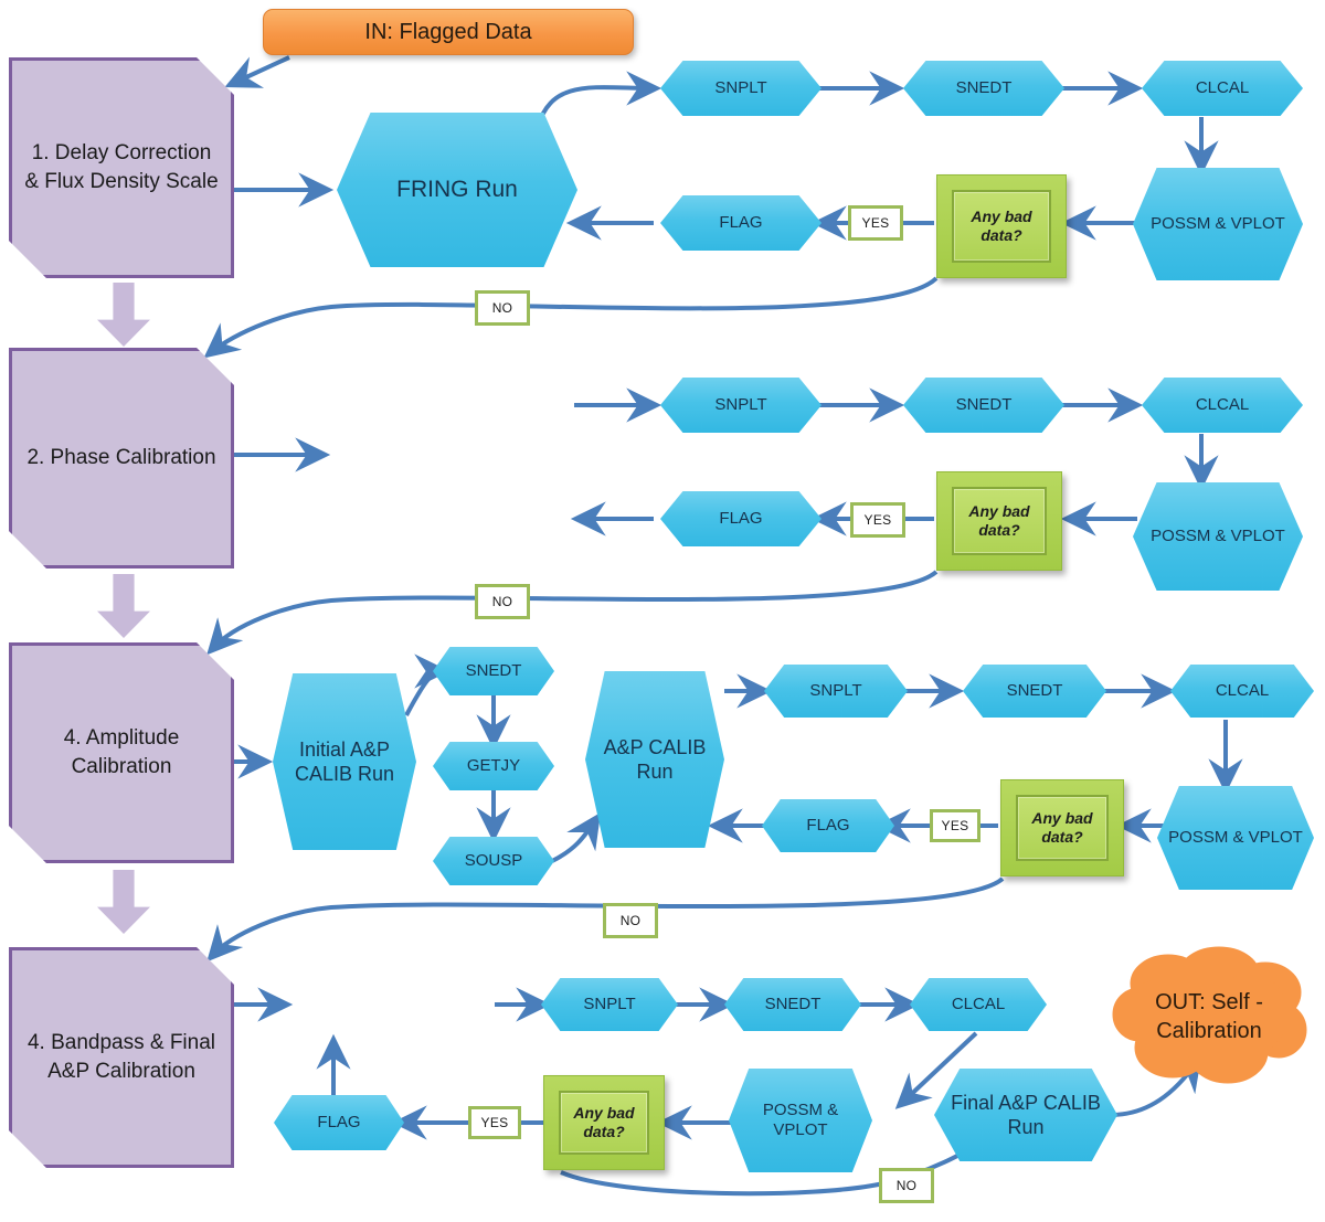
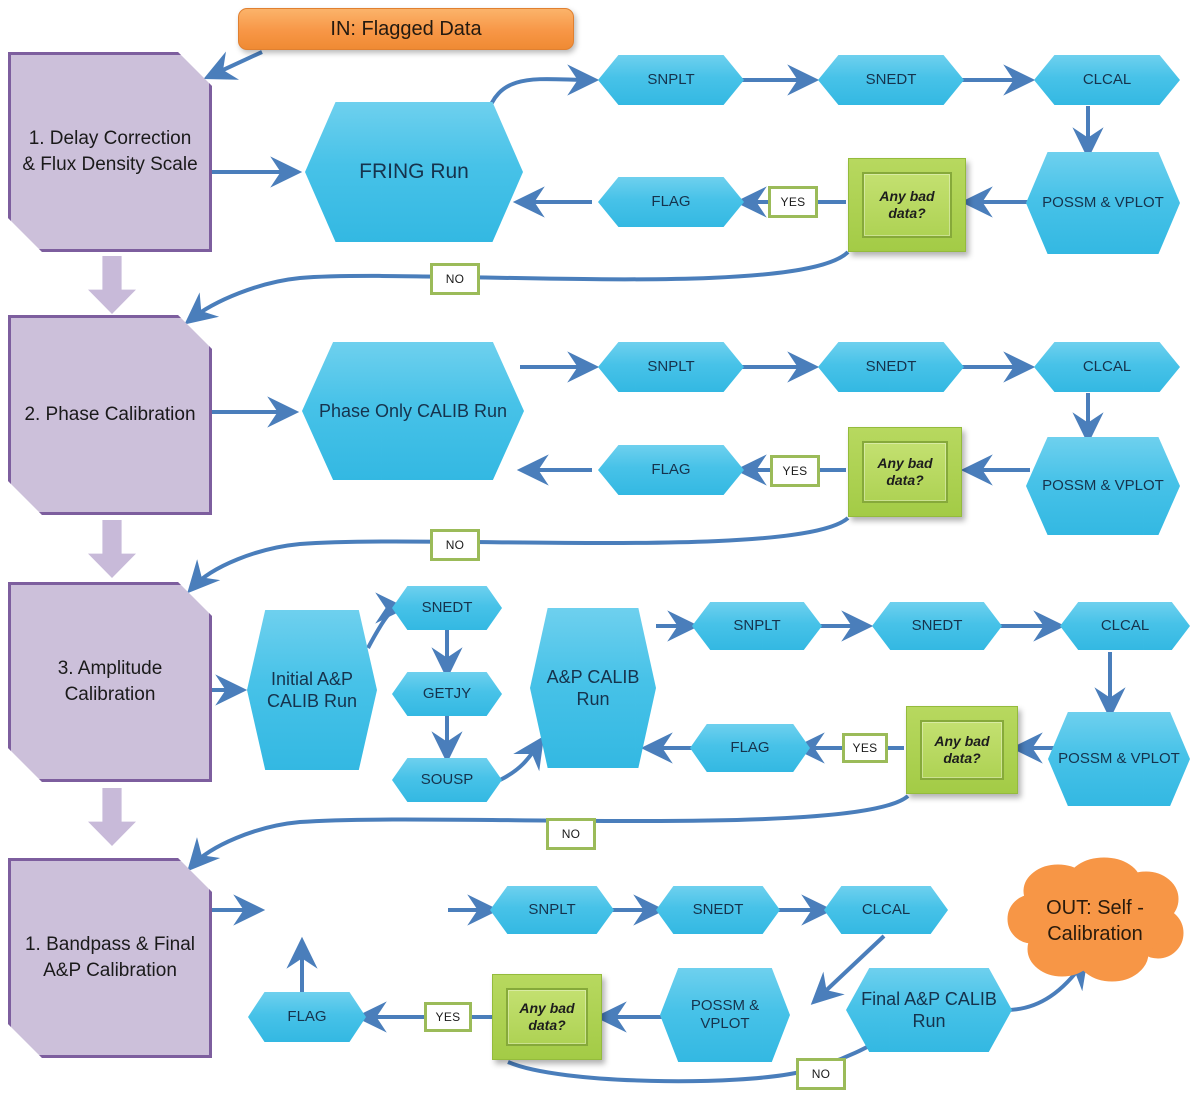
  IN: Flagged Data
  OUT: Self - Calibration
  1. Delay Correction & Flux Density Scale
  2. Phase Calibration
- 4. Amplitude Calibration
+ 3. Amplitude Calibration
- 4. Bandpass & Final A&P Calibration
+ 1. Bandpass & Final A&P Calibration
  FRING Run
  SNPLT
  SNEDT
  CLCAL
  POSSM & VPLOT
  Any bad data?
  YES
  FLAG
  NO
+ Phase Only CALIB Run
  SNPLT
  SNEDT
  CLCAL
  POSSM & VPLOT
  Any bad data?
  YES
  FLAG
  NO
  Initial A&P CALIB Run
  SNEDT
  GETJY
  SOUSP
  A&P CALIB Run
  SNPLT
  SNEDT
  CLCAL
  POSSM & VPLOT
  Any bad data?
  YES
  FLAG
  NO
  SNPLT
  SNEDT
  CLCAL
  POSSM & VPLOT
  Any bad data?
  YES
  FLAG
  NO
  Final A&P CALIB Run
